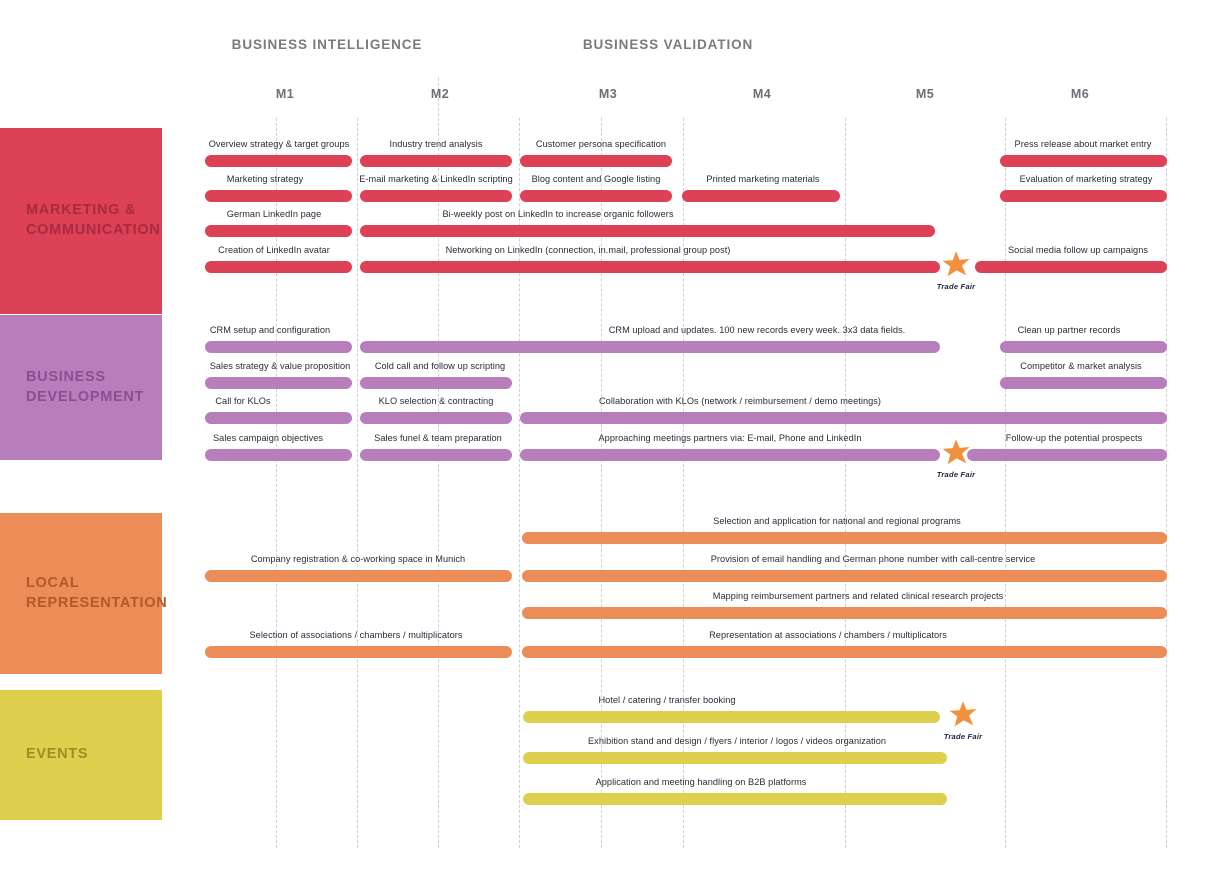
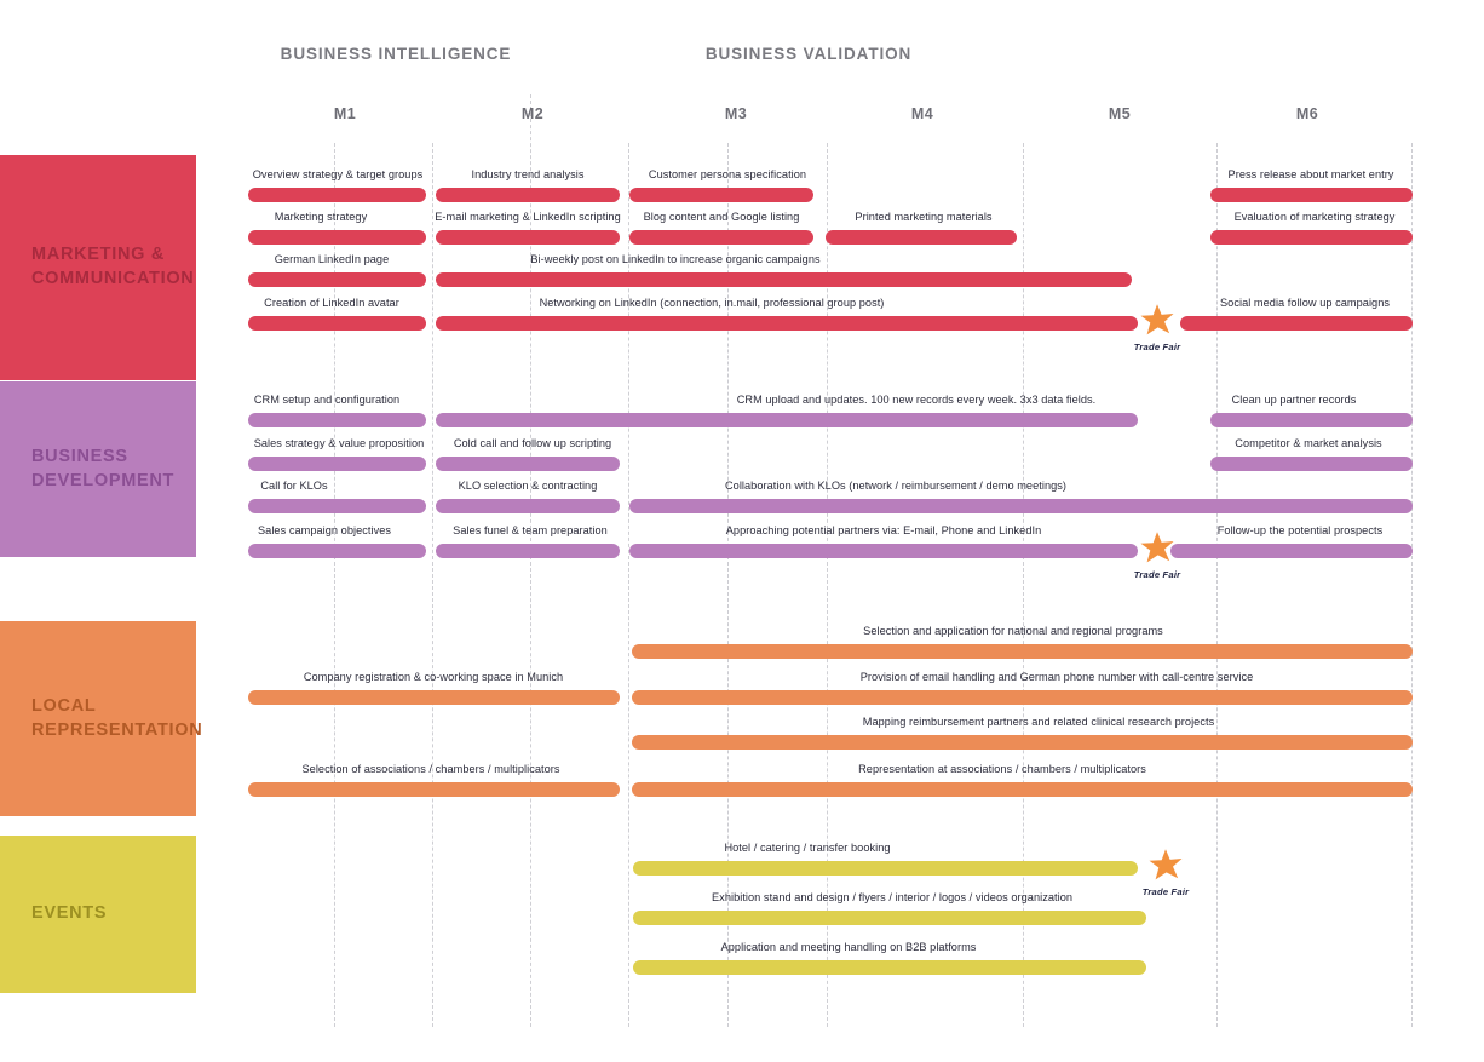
  BUSINESS INTELLIGENCE
  BUSINESS VALIDATION
  M1
  M2
  M3
  M4
  M5
  M6
  MARKETING &
  COMMUNICATION
  Overview strategy & target groups
  Industry trend analysis
  Customer persona specification
  Press release about market entry
  Marketing strategy
  E-mail marketing & LinkedIn scripting
  Blog content and Google listing
  Printed marketing materials
  Evaluation of marketing strategy
  German LinkedIn page
- Bi-weekly post on LinkedIn to increase organic followers
+ Bi-weekly post on LinkedIn to increase organic campaigns
  Creation of LinkedIn avatar
  Networking on LinkedIn (connection, in.mail, professional group post)
  Social media follow up campaigns
  Trade Fair
  BUSINESS
  DEVELOPMENT
  CRM setup and configuration
  CRM upload and updates. 100 new records every week. 3x3 data fields.
  Clean up partner records
  Sales strategy & value proposition
  Cold call and follow up scripting
  Competitor & market analysis
  Call for KLOs
  KLO selection & contracting
  Collaboration with KLOs (network / reimbursement / demo meetings)
  Sales campaign objectives
  Sales funel & team preparation
- Approaching meetings partners via: E-mail, Phone and LinkedIn
+ Approaching potential partners via: E-mail, Phone and LinkedIn
  Follow-up the potential prospects
  Trade Fair
  LOCAL
  REPRESENTATION
  Selection and application for national and regional programs
  Company registration & co-working space in Munich
  Provision of email handling and German phone number with call-centre service
  Mapping reimbursement partners and related clinical research projects
  Selection of associations / chambers / multiplicators
  Representation at associations / chambers / multiplicators
  EVENTS
  Hotel / catering / transfer booking
  Exhibition stand and design / flyers / interior / logos / videos organization
  Application and meeting handling on B2B platforms
  Trade Fair
